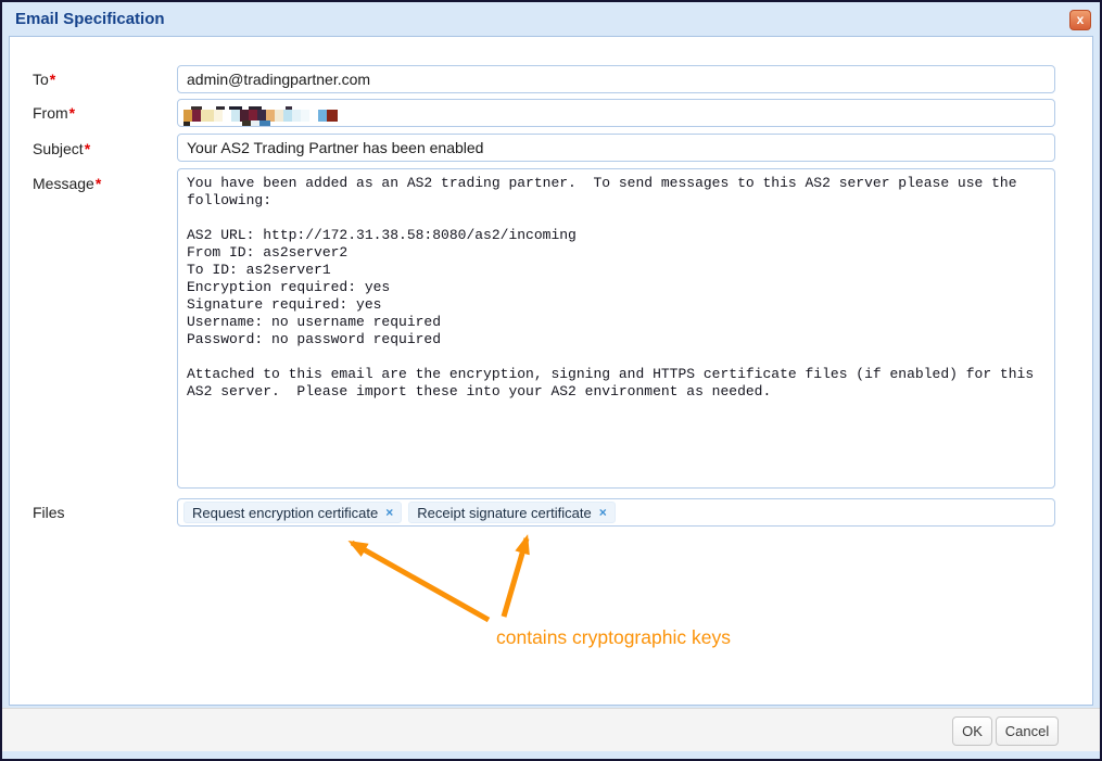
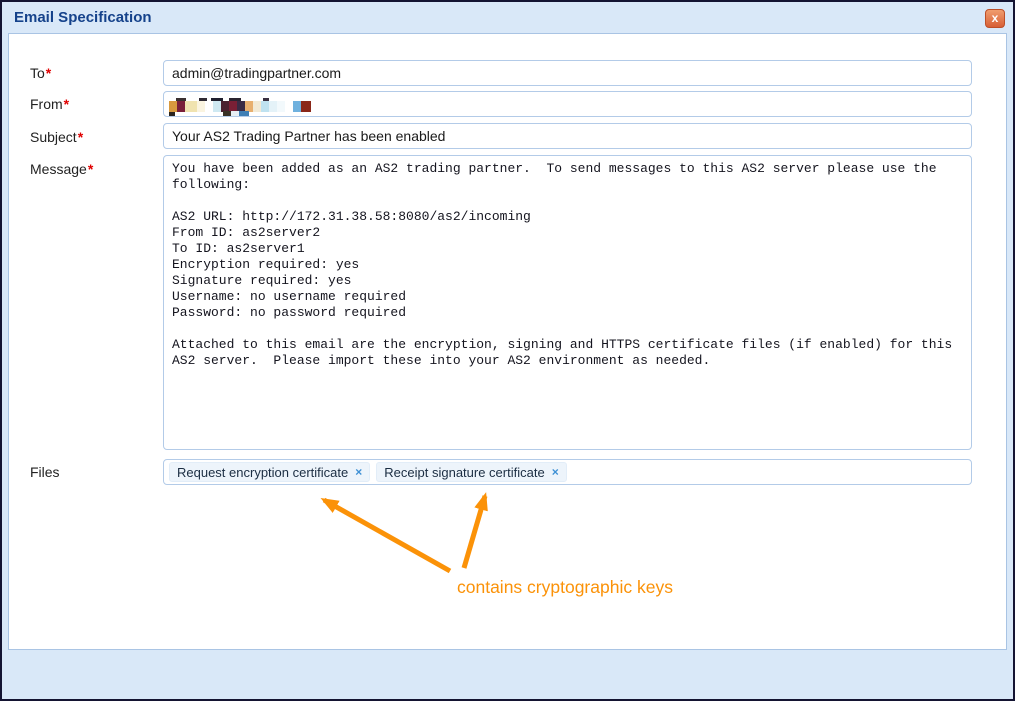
  Email Specification
  x
  To*
  admin@tradingpartner.com
  From*
  Subject*
  Your AS2 Trading Partner has been enabled
  Message*
  You have been added as an AS2 trading partner. To send messages to this AS2 server please use the
  following:
  AS2 URL: http://172.31.38.58:8080/as2/incoming
  From ID: as2server2
  To ID: as2server1
  Encryption required: yes
  Signature required: yes
  Username: no username required
  Password: no password required
  Attached to this email are the encryption, signing and HTTPS certificate files (if enabled) for this
  AS2 server. Please import these into your AS2 environment as needed.
  Files
  Request encryption certificate
  ×
  Receipt signature certificate
  ×
  contains cryptographic keys
- OK
- Cancel
